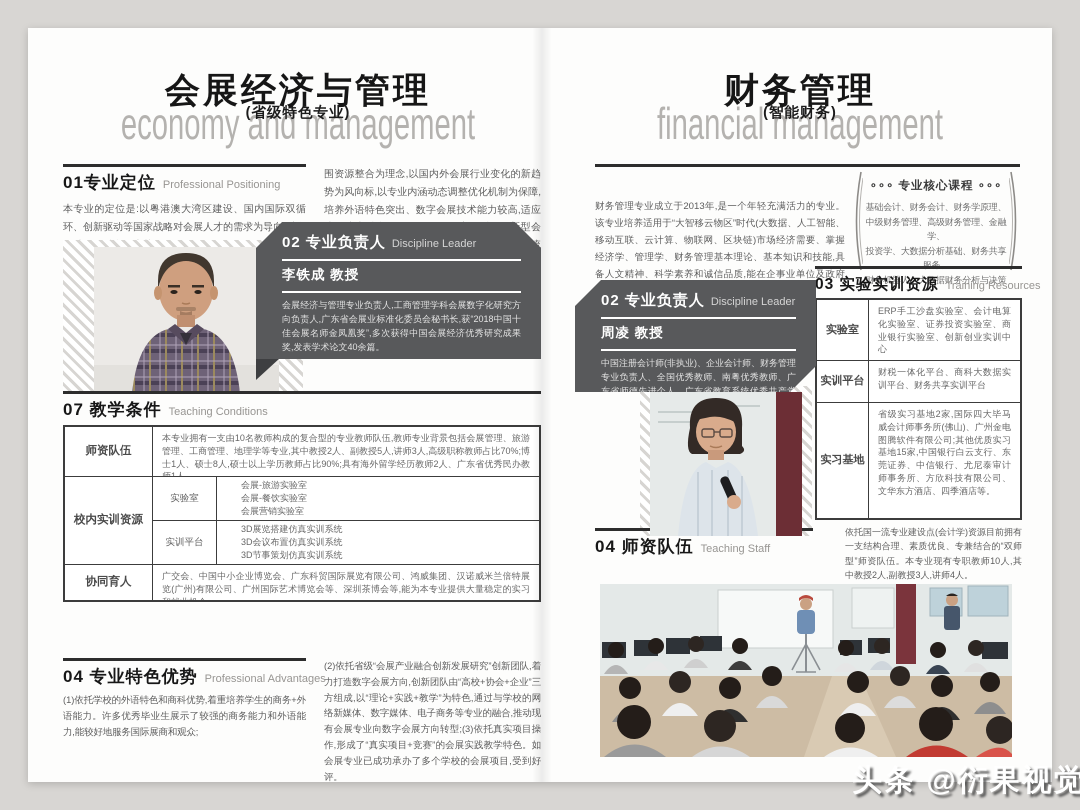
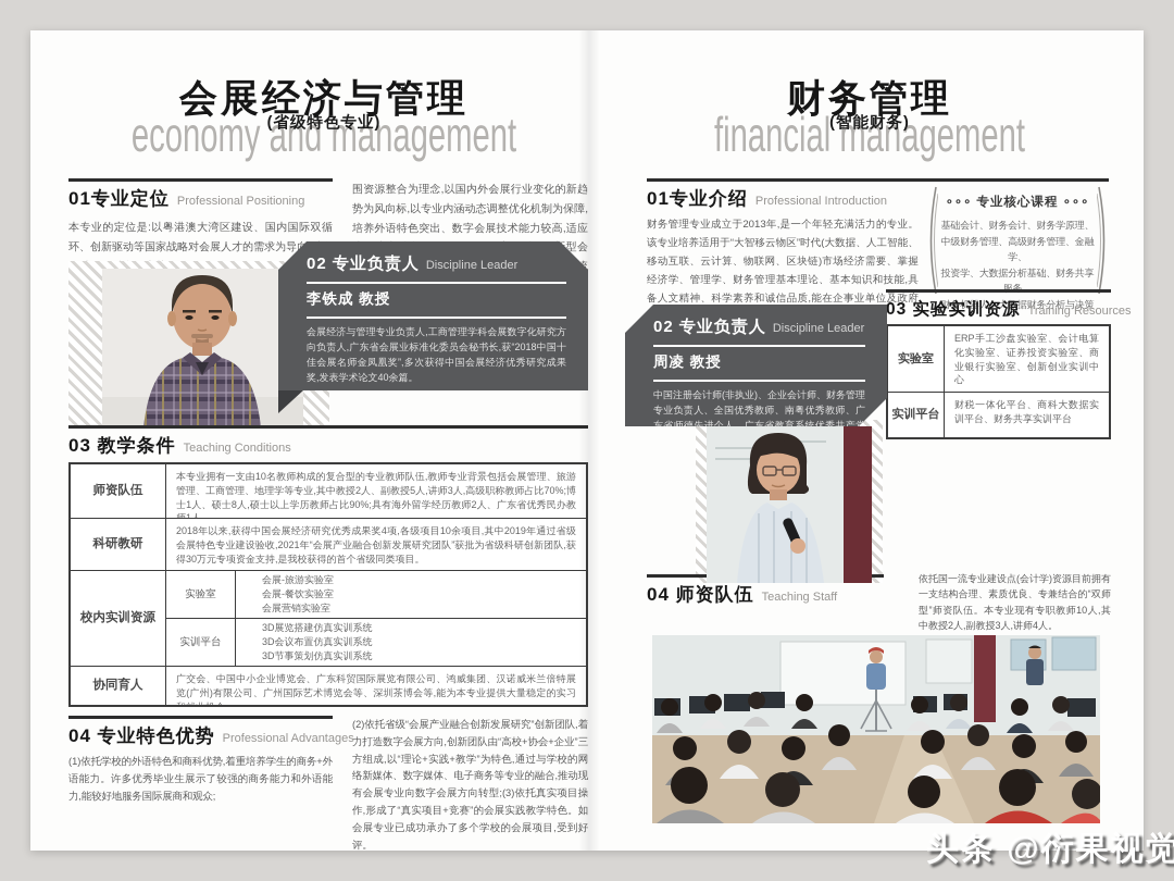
  economy and management
  会展经济与管理
  (省级特色专业)
  01专业定位 Professional Positioning
  本专业的定位是:以粤港澳大湾区建设、国内国际双循环、创新驱动等国家战略对会展人才的需求为导
  02 专业负责人 Discipline Leader
  李铁成 教授
  会展经济与管理专业负责人,工商管理学科会展数字化研究方向负责人,广东省会展业标准化委员会秘书长,获“2018中国十佳会展名师金凤凰奖”,多次获得中国会展经济优秀研究成果奖,发表学术论文40余篇。
- 07 教学条件 Teaching Conditions
+ 03 教学条件 Teaching Conditions
  师资队伍
  本专业拥有一支由10名教师构成的复合型的专业教师队伍,教师专业背景包括会展管理、旅游管理、工商管理、地理学等专业,其中教授2人、副教授5人,讲师3人,高级职称教师占比70%;博士1人、硕士8人,硕士以上学历教师占比90%;具有海外留学经历教师2人、广东省优秀民办教
+ 科研教研
+ 2018年以来,获得中国会展经济研究优秀成果奖4项,各级项目10余项目,其中2019年通过省级会展特色专业建设验收,2021年“会展产业融合创新发展研究团队”获批为省级科研创新团队,获得30万元专项资金支持,是我校获得的首个省级同类项目。
  校内实训资源
  实验室
  会展-旅游实验室
  会展-餐饮实验室
  会展营销实验室
  实训平台
  3D展览搭建仿真实训系统
  3D会议布置仿真实训系统
  3D节事策划仿真实训系统
  协同育人
  广交会、中国中小企业博览会、广东科贸国际展览有限公司、鸿威集团、汉诺威米兰倍特展览(广州)有限公司、广州国际艺术博览会等、深圳茶博会等,能为本专业提供大量稳定的实习
  04 专业特色优势 Professional Advantages
  (1)依托学校的外语特色和商科优势,着重培养学生的商务+外语能力。许多优秀毕业生展示了较强的商务能力和外语能力,能较好地服务国际展商和观众;
  (2)依托省级“会展产业融合创新发展研究”创新团队,力打造数字会展方向,创新团队由“高校+协会+企业”方组成,以“理论+实践+教学”为特色,通过与学校的络新媒体、数字媒体、电子商务等专业的融合,推动有会展专业向数字会展方向转型;(3)依托真实项目作,形成了“真实项目+竞赛”的会展实践教学特色。会展专业已成功承办了多个学校的会展项目,受到评。
  financial management
  财务管理
  (智能财务)
+ 01专业介绍 Professional Introduction
  财务管理专业成立于2013年,是一个年轻充满活力的专业。该专业培养适用于“大智移云物区”时代(大数据、人工智能、移动互联、云计算、物联网、区块链)市场经济需要、掌握经济学、管理学、财务管理基本理论、基本知识和技能,具备人文精神、科学素养和诚信品质,能在企事业单位及政府
  ∘∘∘ 专业核心课程 ∘∘∘
  基础会计、财务会计、财务学原理、
  中级财务管理、高级财务管理、金融学、
  投资学、大数据分析基础、财务共享服务、
  财务机器人、大数据财务分析与决策
  02 专业负责人 Discipline Leader
  周凌 教授
  中国注册会计师(非执业)、企业会计师、财务管理专业负责人、全国优秀教师、南粤优秀教师、广东省师德先进个人、广东省教育系统优秀共产
  03 实验实训资源 Training Resources
  实验室
  ERP手工沙盘实验室、会计电算化实验室、证券投资实验室、商业银行实验室、创新创业实训中心
  实训平台
  财税一体化平台、商科大数据实训平台、财务共享实训平台
- 实习基地
- 省级实习基地2家,国际四大毕马威会计师事务所(佛山)、广州金电图腾软件有限公司;其他优质实习基地15家,中国银行白云支行、东莞证券、中信银行、尤尼泰审计师事务所、方欣科技有限公司、文华东方酒店、四季酒店等。
  04 师资队伍 Teaching Staff
  依托国一流专业建设点(会计学)资源目前拥有一支结构合理、素质优良、专兼结合的“双师型”师资队伍。本专业现有专职教师10人,其中教授2人,副教授3人,讲师4人。
  头条 @衍果视觉
